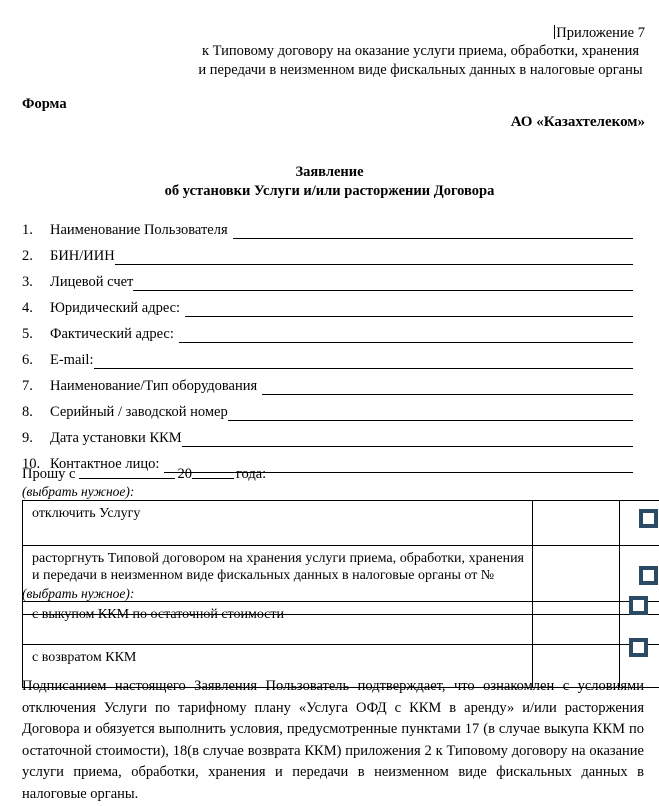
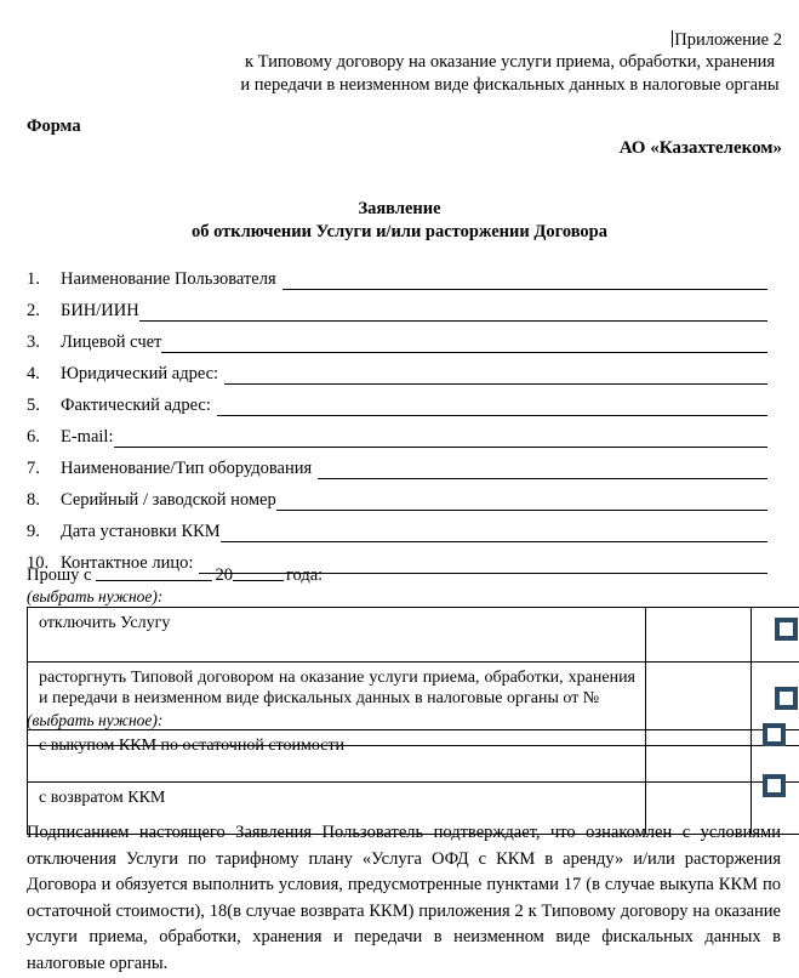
- Приложение 7
+ Приложение 2
  к Типовому договору на оказание услуги приема, обработки, хранения
  и передачи в неизменном виде фискальных данных в налоговые органы
  Форма
  АО «Казахтелеком»
  Заявление
- об установки Услуги и/или расторжении Договора
+ об отключении Услуги и/или расторжении Договора
  1.
  Наименование Пользователя
  2.
  БИН/ИИН
  3.
  Лицевой счет
  4.
  Юридический адрес:
  5.
  Фактический адрес:
  6.
  E-mail:
  7.
  Наименование/Тип оборудования
  8.
  Серийный / заводской номер
  9.
  Дата установки ККМ
  10.
  Контактное лицо:
  Прошу с 20 года:
  (выбрать нужное):
  отключить Услугу
- расторгнуть Типовой договором на хранения услуги приема, обработки, хранения и передачи в неизменном виде фискальных данных в налоговые органы от №
+ расторгнуть Типовой договором на оказание услуги приема, обработки, хранения и передачи в неизменном виде фискальных данных в налоговые органы от №
  (выбрать нужное):
  с выкупом ККМ по остаточной стоимости
  с возвратом ККМ
  Подписанием настоящего Заявления Пользователь подтверждает, что ознакомлен с условиями отключения Услуги по тарифному плану «Услуга ОФД с ККМ в аренду» и/или расторжения Договора и обязуется выполнить условия, предусмотренные пунктами 17 (в случае выкупа ККМ по остаточной стоимости), 18(в случае возврата ККМ) приложения 2 к Типовому договору на оказание услуги приема, обработки, хранения и передачи в неизменном виде фискальных данных в налоговые органы.
